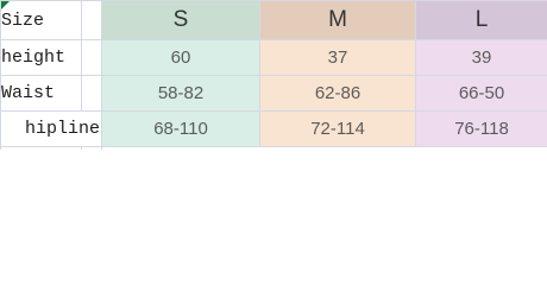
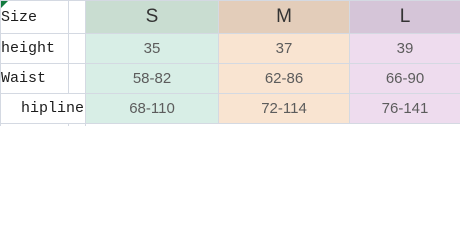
  Size		S	M	L
- height		60	37	39
+ height		35	37	39
- Waist		58-82	62-86	66-50
+ Waist		58-82	62-86	66-90
- hipline	68-110	72-114	76-118
+ hipline	68-110	72-114	76-141
